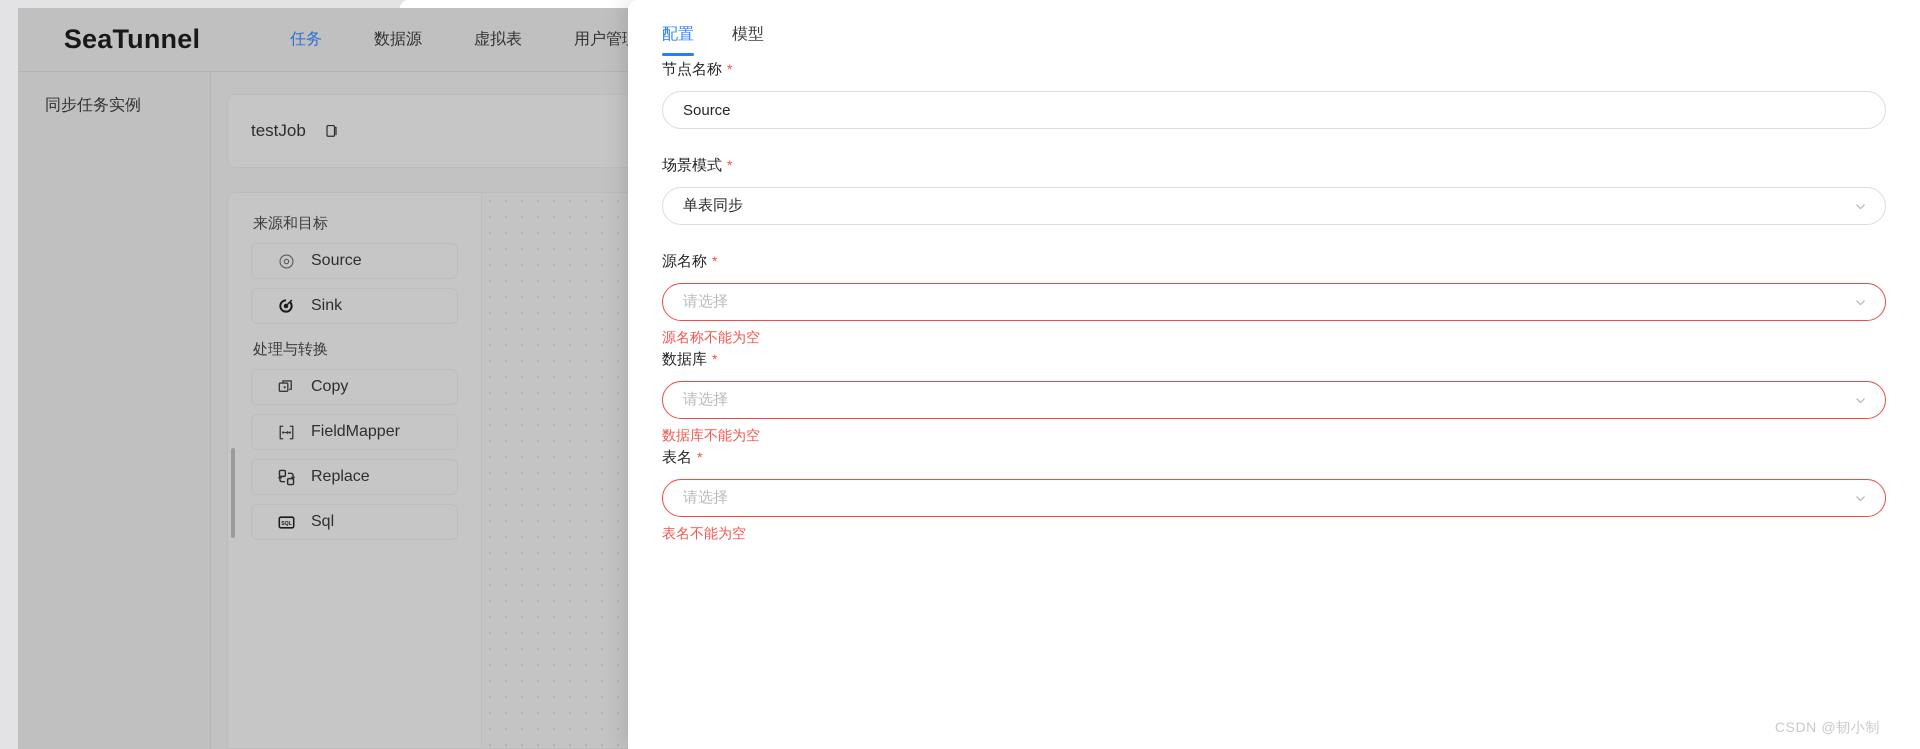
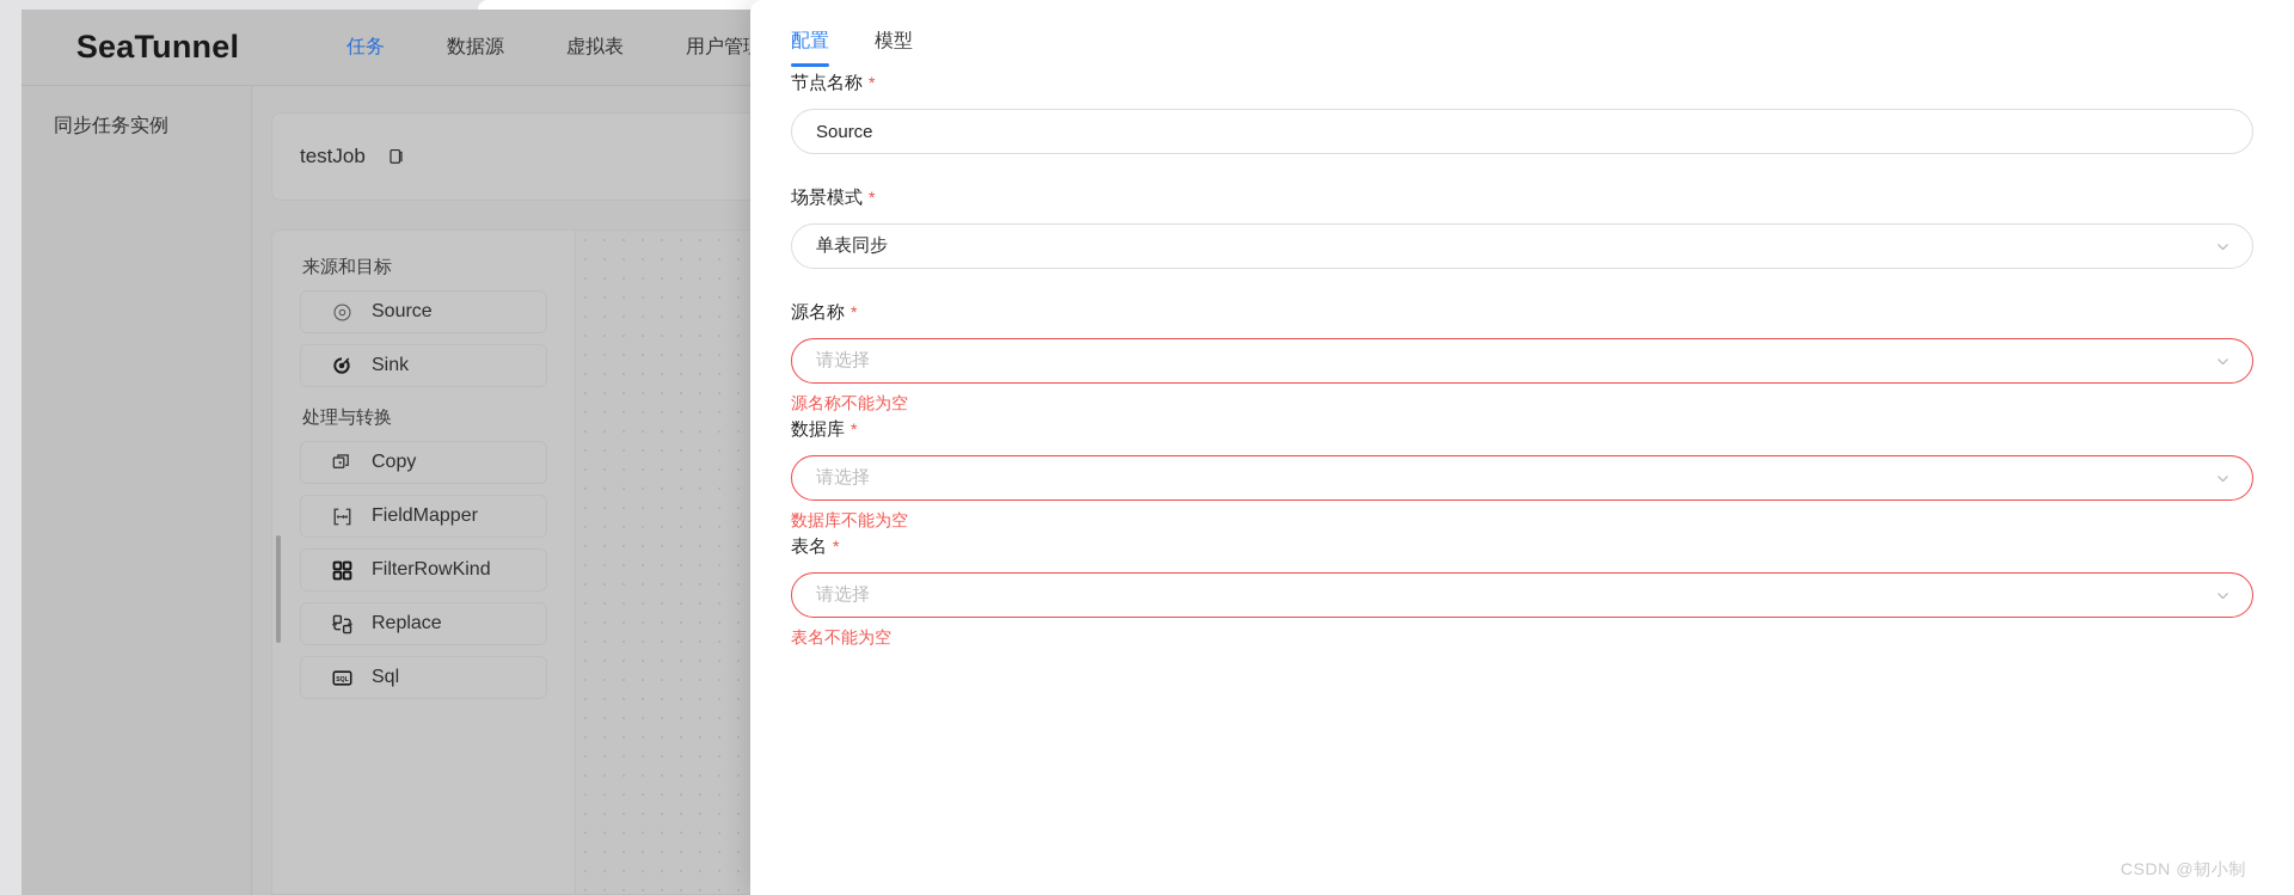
  SeaTunnel
  任务
  数据源
  虚拟表
  用户管
  同步任务实例
  testJob
  来源和目标
  Source
  Sink
  处理与转换
  Copy
  FieldMapper
+ FilterRowKind
  Replace
  Sql
  配置
  模型
  节点名称
  *
  Source
  场景模式
  *
  单表同步
  源名称
  *
  请选择
  源名称不能为空
  数据库
  *
  请选择
  数据库不能为空
  表名
  *
  请选择
  表名不能为空
  CSDN @韧小制
